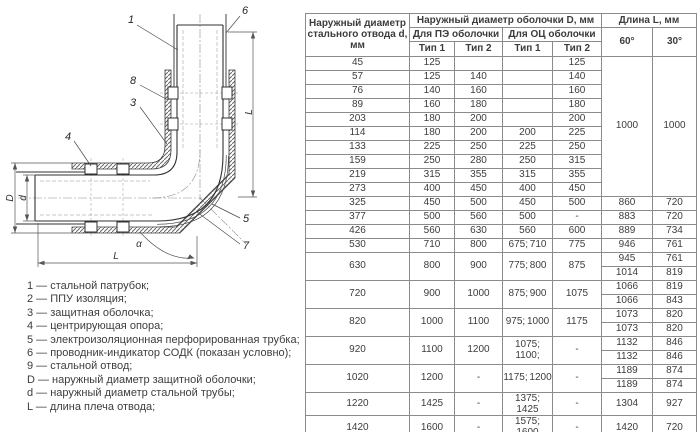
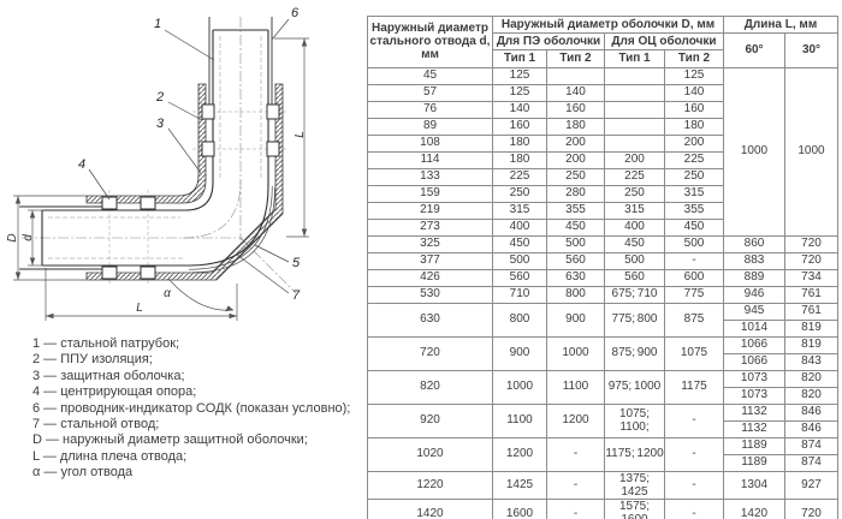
  L
  α
  1
- 8
+ 2
  3
  4
  5
  6
  7
  1 — стальной патрубок;
  2 — ППУ изоляция;
  3 — защитная оболочка;
  4 — центрирующая опора;
- 5 — электроизоляционная перфорированная трубка;
  6 — проводник-индикатор СОДК (показан условно);
- 9 — стальной отвод;
+ 7 — стальной отвод;
  D — наружный диаметр защитной оболочки;
- d — наружный диаметр стальной трубы;
  L — длина плеча отвода;
+ α — угол отвода
  Наружный диаметр стального отвода d, мм	Наружный диаметр оболочки D, мм	Длина L, мм
  Для ПЭ оболочки	Для ОЦ оболочки	60°	30°
  Тип 1	Тип 2	Тип 1	Тип 2
  45	125			125	1000	1000
  57	125	140		140
  76	140	160		160
  89	160	180		180
- 203	180	200		200
+ 108	180	200		200
  114	180	200	200	225
  133	225	250	225	250
  159	250	280	250	315
  219	315	355	315	355
  273	400	450	400	450
  325	450	500	450	500	860	720
  377	500	560	500	-	883	720
  426	560	630	560	600	889	734
  530	710	800	675; 710	775	946	761
  630	800	900	775; 800	875	945	761
  1014	819
  720	900	1000	875; 900	1075	1066	819
  1066	843
  820	1000	1100	975; 1000	1175	1073	820
  1073	820
  920	1100	1200	1075; 1100;	-	1132	846
  1132	846
  1020	1200	-	1175; 1200	-	1189	874
  1189	874
  1220	1425	-	1375; 1425	-	1304	927
  1420	1600	-	1575;	-	1420	720
